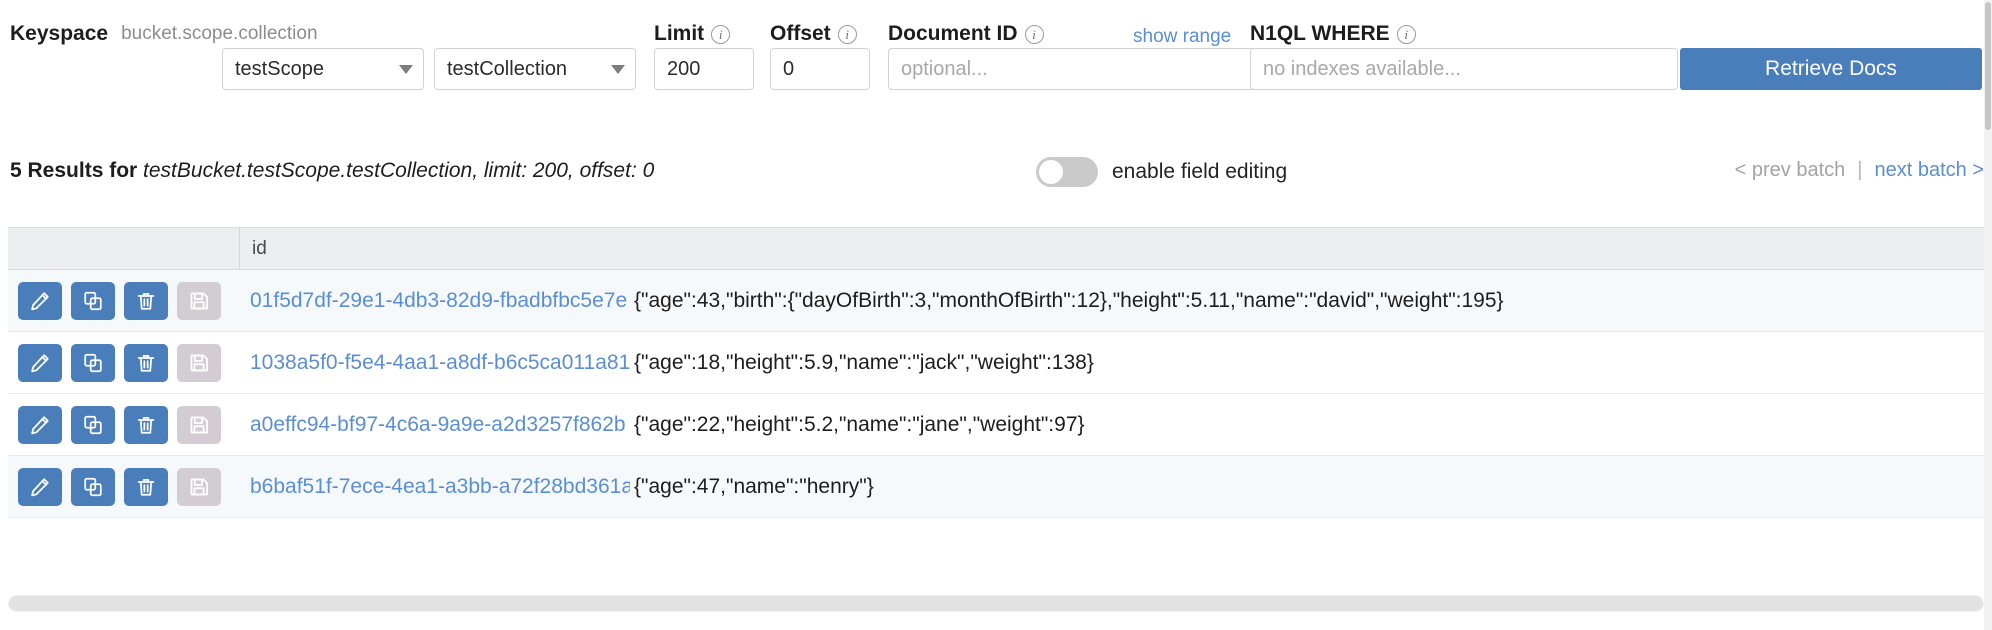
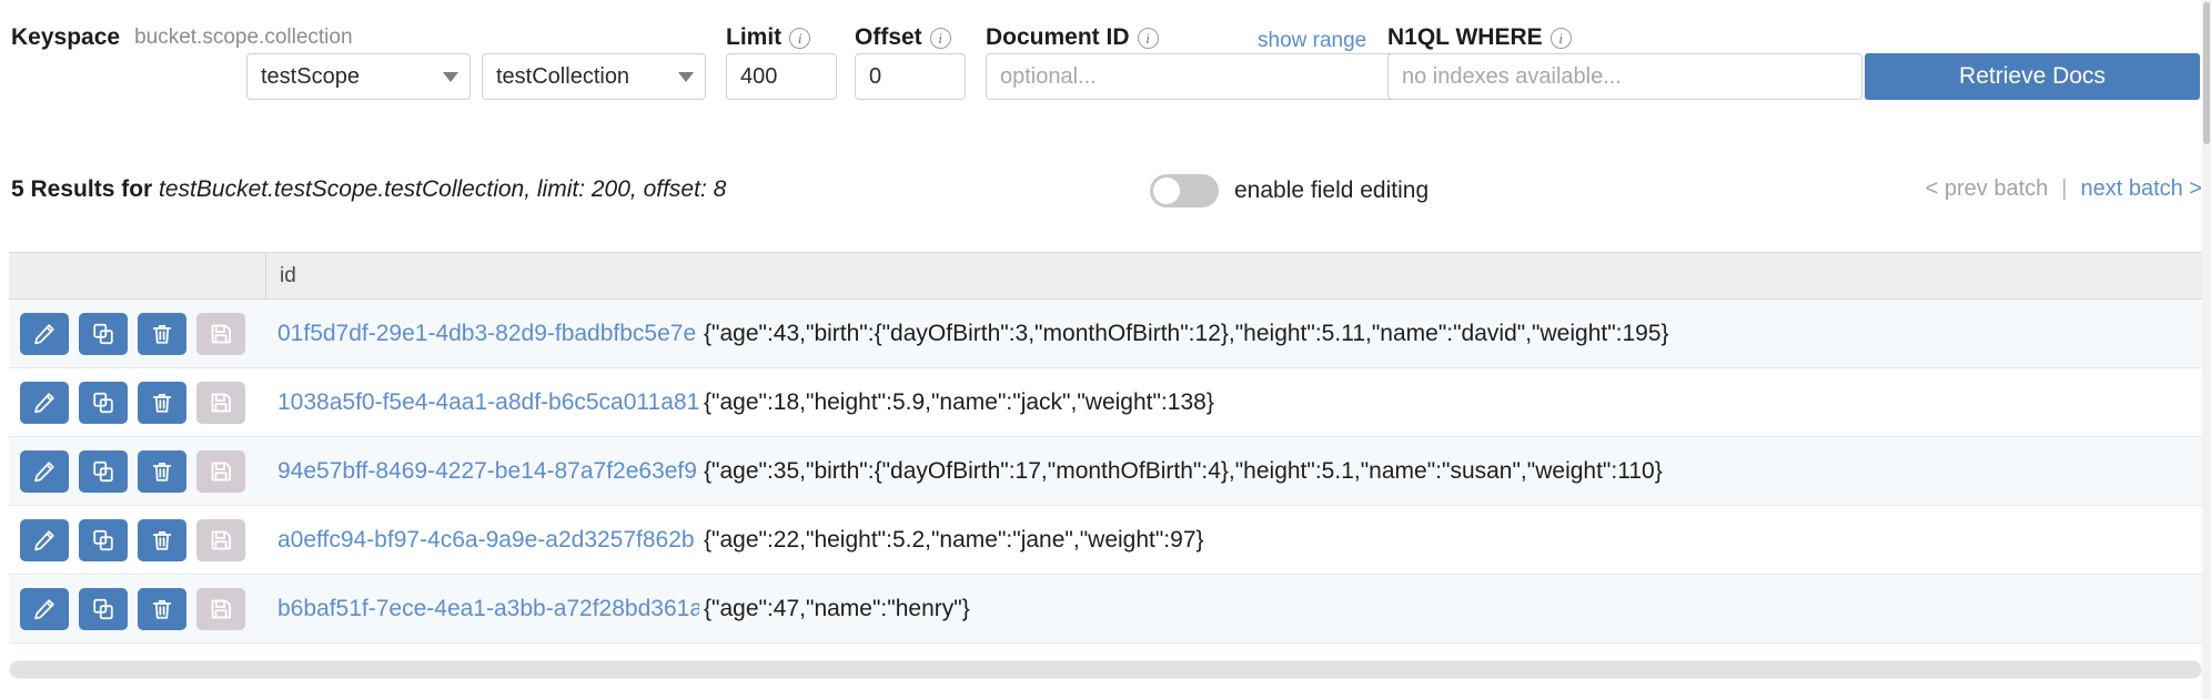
  Keyspace
  bucket.scope.collection
  Limit
  i
  Offset
  i
  Document ID
  i
  show range
  N1QL WHERE
  i
  testScope
  testCollection
- 200
+ 400
  0
  optional...
  no indexes available...
  Retrieve Docs
- 5 Results for testBucket.testScope.testCollection, limit: 200, offset: 0
+ 5 Results for testBucket.testScope.testCollection, limit: 200, offset: 8
  enable field editing
  < prev batch
  |
  next batch >
  id
  01f5d7df-29e1-4db3-82d9-fbadbfbc5e7e
  {"age":43,"birth":{"dayOfBirth":3,"monthOfBirth":12},"height":5.11,"name":"david","weight":195}
  1038a5f0-f5e4-4aa1-a8df-b6c5ca011a81
  {"age":18,"height":5.9,"name":"jack","weight":138}
+ 94e57bff-8469-4227-be14-87a7f2e63ef9
+ {"age":35,"birth":{"dayOfBirth":17,"monthOfBirth":4},"height":5.1,"name":"susan","weight":110}
  a0effc94-bf97-4c6a-9a9e-a2d3257f862b
  {"age":22,"height":5.2,"name":"jane","weight":97}
  b6baf51f-7ece-4ea1-a3bb-a72f28bd361a
  {"age":47,"name":"henry"}
